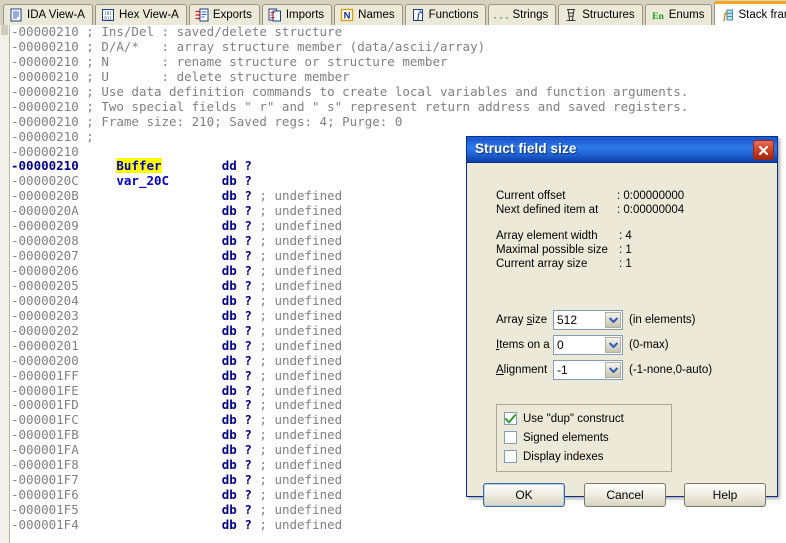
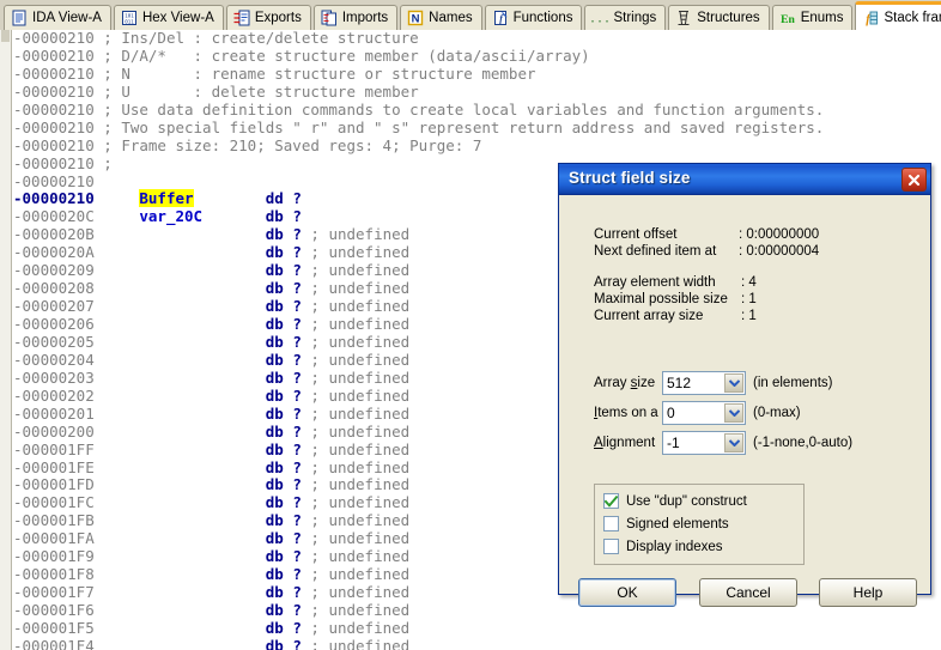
  IDA View-A
  Hex View-A
  Exports
  Imports
  N
  Names
  f
  Functions
  Strings
  Structures
  En
  Enums
  f
  Stack fra
- -00000210 ; Ins/Del : saved/delete structure
+ -00000210 ; Ins/Del : create/delete structure
- -00000210 ; D/A/* : array structure member (data/ascii/array)
+ -00000210 ; D/A/* : create structure member (data/ascii/array)
  -00000210 ; N : rename structure or structure member
  -00000210 ; U : delete structure member
  -00000210 ; Use data definition commands to create local variables and function arguments.
  -00000210 ; Two special fields " r" and " s" represent return address and saved registers.
- -00000210 ; Frame size: 210; Saved regs: 4; Purge: 0
+ -00000210 ; Frame size: 210; Saved regs: 4; Purge: 7
  -00000210 ;
  -00000210
  -00000210 Buffer dd ?
  -0000020C var_20C db ?
  -0000020B db ? ; undefined
  -0000020A db ? ; undefined
  -00000209 db ? ; undefined
  -00000208 db ? ; undefined
  -00000207 db ? ; undefined
  -00000206 db ? ; undefined
  -00000205 db ? ; undefined
  -00000204 db ? ; undefined
  -00000203 db ? ; undefined
  -00000202 db ? ; undefined
  -00000201 db ? ; undefined
  -00000200 db ? ; undefined
  -000001FF db ? ; undefined
  -000001FE db ? ; undefined
  -000001FD db ? ; undefined
  -000001FC db ? ; undefined
  -000001FB db ? ; undefined
  -000001FA db ? ; undefined
+ -000001F9 db ? ; undefined
  -000001F8 db ? ; undefined
  -000001F7 db ? ; undefined
  -000001F6 db ? ; undefined
  -000001F5 db ? ; undefined
  -000001F4 db ? ; undefined
  Struct field size
  Current offset
  : 0:00000000
  Next defined item at
  : 0:00000004
  Array element width
  : 4
  Maximal possible size
  : 1
  Current array size
  : 1
  Array size
  512
  (in elements)
  Items on a
  0
  (0-max)
  Alignment
  -1
  (-1-none,0-auto)
  Use "dup" construct
  Signed elements
  Display indexes
  OK
  Cancel
  Help
